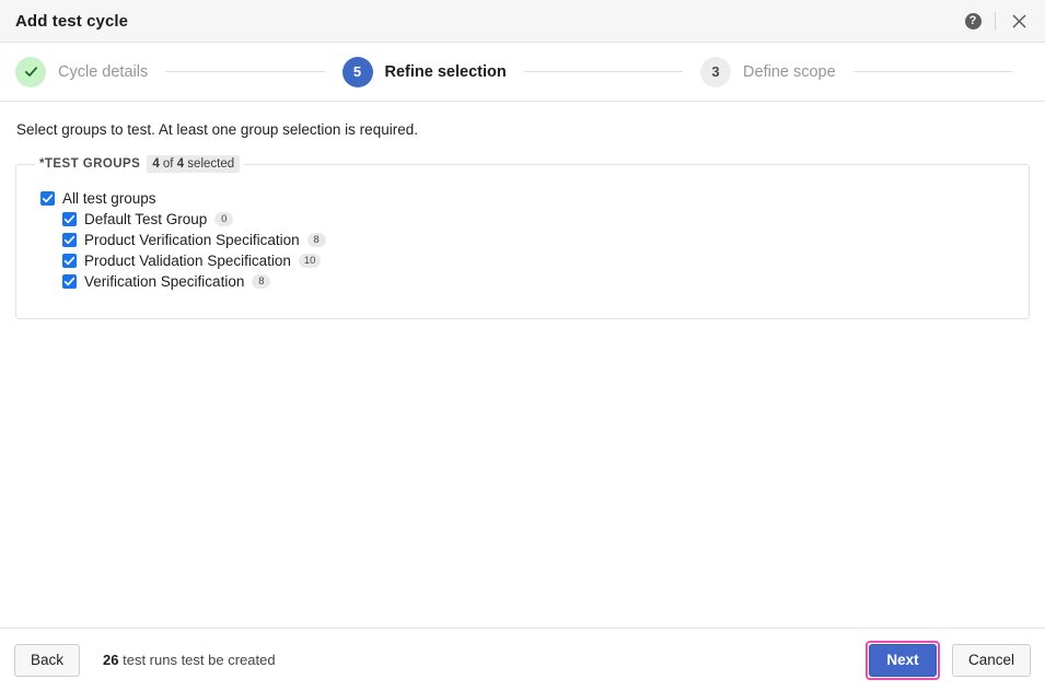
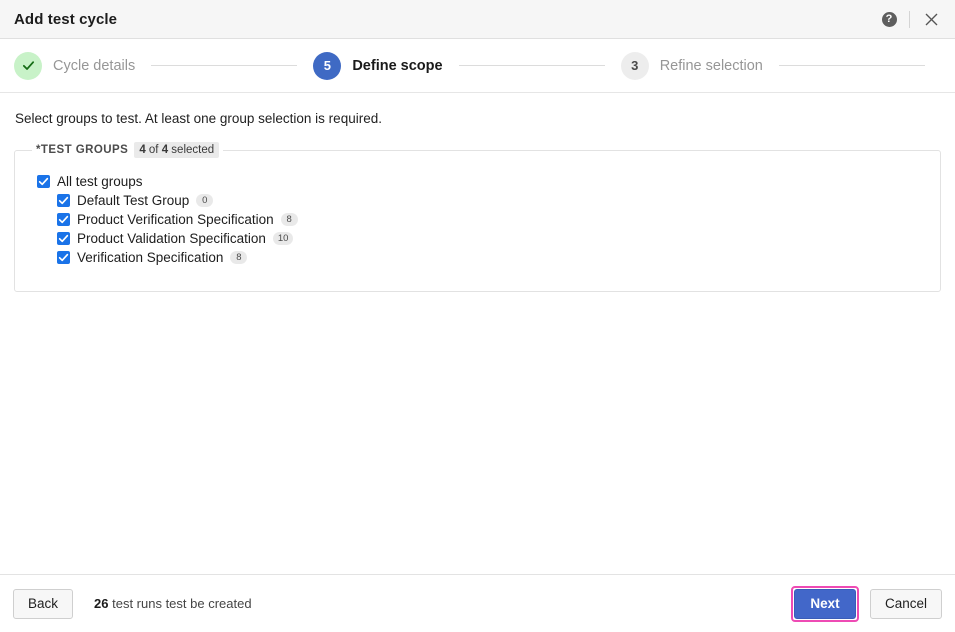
  Add test cycle
  ?
  Cycle details
  5
- Refine selection
+ Define scope
  3
- Define scope
+ Refine selection
  Select groups to test. At least one group selection is required.
  *TEST GROUPS
  4 of 4 selected
  All test groups
  Default Test Group
  0
  Product Verification Specification
  8
  Product Validation Specification
  10
  Verification Specification
  8
  Back
  26 test runs test be created
  Next
  Cancel
